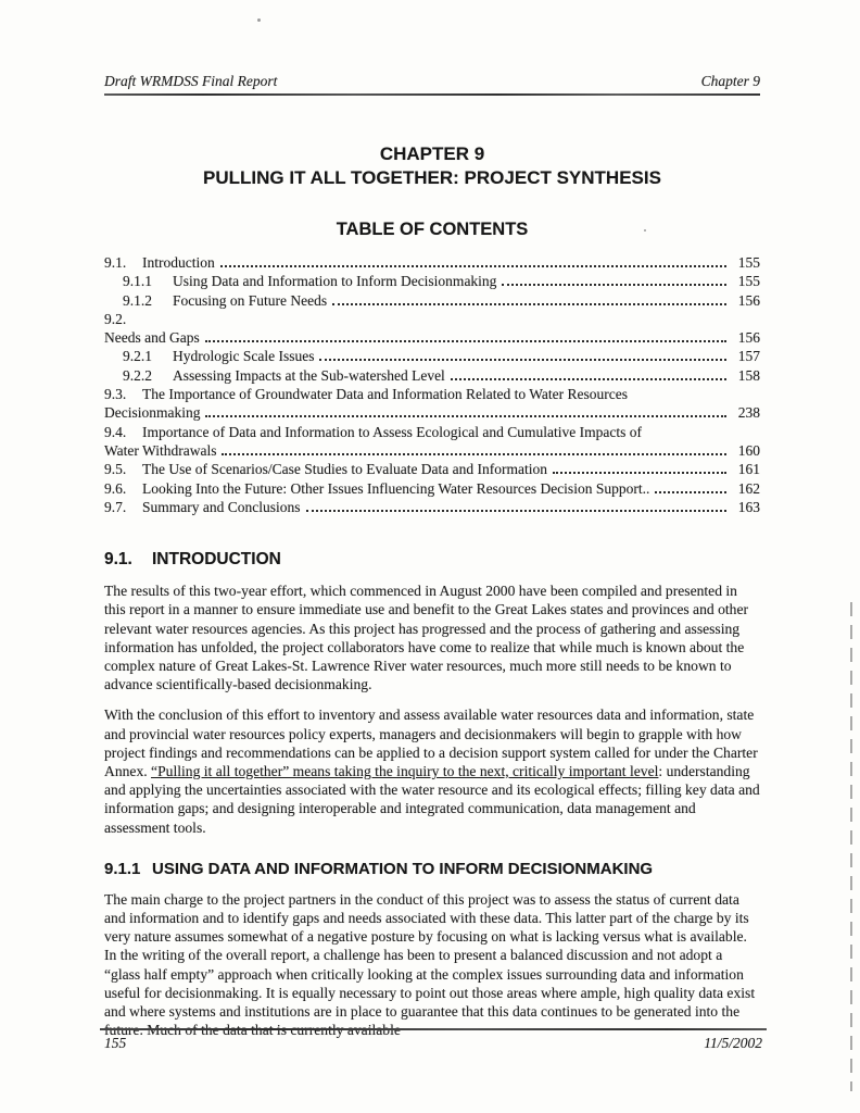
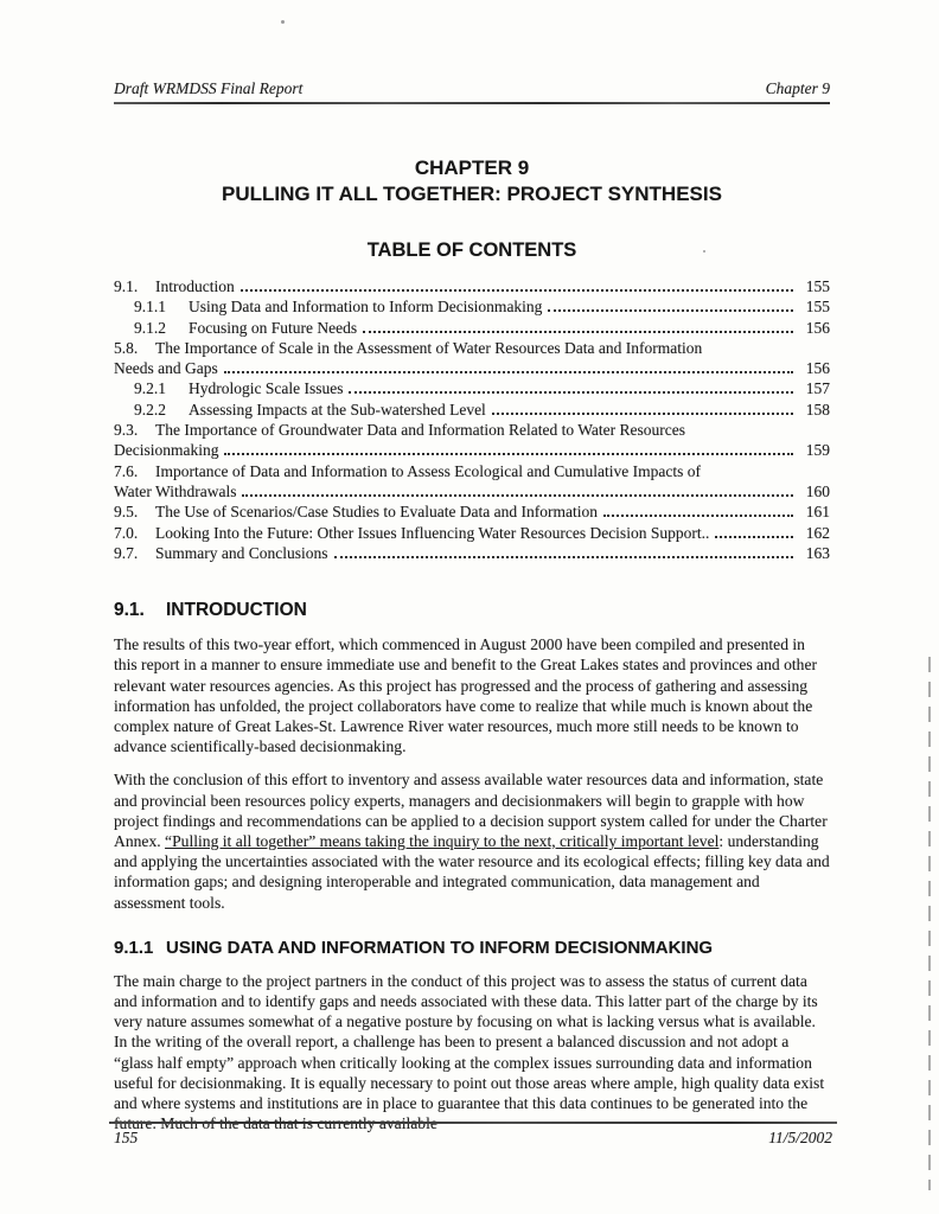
  Draft WRMDSS Final Report
  Chapter 9
  CHAPTER 9
  PULLING IT ALL TOGETHER: PROJECT SYNTHESIS
  TABLE OF CONTENTS
  9.1.
  Introduction
  155
  9.1.1
  Using Data and Information to Inform Decisionmaking
  155
  9.1.2
  Focusing on Future Needs
  156
- 9.2.
+ 5.8.
+ The Importance of Scale in the Assessment of Water Resources Data and Information
  Needs and Gaps
  156
  9.2.1
  Hydrologic Scale Issues
  157
  9.2.2
  Assessing Impacts at the Sub-watershed Level
  158
  9.3.
  The Importance of Groundwater Data and Information Related to Water Resources
  Decisionmaking
- 238
+ 159
- 9.4.
+ 7.6.
  Importance of Data and Information to Assess Ecological and Cumulative Impacts of
  Water Withdrawals
  160
  9.5.
  The Use of Scenarios/Case Studies to Evaluate Data and Information
  161
- 9.6.
+ 7.0.
  Looking Into the Future: Other Issues Influencing Water Resources Decision Support..
  162
  9.7.
  Summary and Conclusions
  163
  9.1.
  INTRODUCTION
  The results of this two-year effort, which commenced in August 2000 have been compiled and presented in this report in a manner to ensure immediate use and benefit to the Great Lakes states and provinces and other relevant water resources agencies. As this project has progressed and the process of gathering and assessing information has unfolded, the project collaborators have come to realize that while much is known about the complex nature of Great Lakes-St. Lawrence River water resources, much more still needs to be known to advance scientifically-based decisionmaking.
- With the conclusion of this effort to inventory and assess available water resources data and information, state and provincial water resources policy experts, managers and decisionmakers will begin to grapple with how project findings and recommendations can be applied to a decision support system called for under the Charter Annex. “Pulling it all together” means taking the inquiry to the next, critically important level: understanding and applying the uncertainties associated with the water resource and its ecological effects; filling key data and information gaps; and designing interoperable and integrated communication, data management and assessment tools.
+ With the conclusion of this effort to inventory and assess available water resources data and information, state and provincial been resources policy experts, managers and decisionmakers will begin to grapple with how project findings and recommendations can be applied to a decision support system called for under the Charter Annex. “Pulling it all together” means taking the inquiry to the next, critically important level: understanding and applying the uncertainties associated with the water resource and its ecological effects; filling key data and information gaps; and designing interoperable and integrated communication, data management and assessment tools.
  9.1.1
  USING DATA AND INFORMATION TO INFORM DECISIONMAKING
  The main charge to the project partners in the conduct of this project was to assess the status of current data and information and to identify gaps and needs associated with these data. This latter part of the charge by its very nature assumes somewhat of a negative posture by focusing on what is lacking versus what is available. In the writing of the overall report, a challenge has been to present a balanced discussion and not adopt a “glass half empty” approach when critically looking at the complex issues surrounding data and information useful for decisionmaking. It is equally necessary to point out those areas where ample, high quality data exist and where systems and institutions are in place to guarantee that this data continues to be generated into the
  155
  11/5/2002
